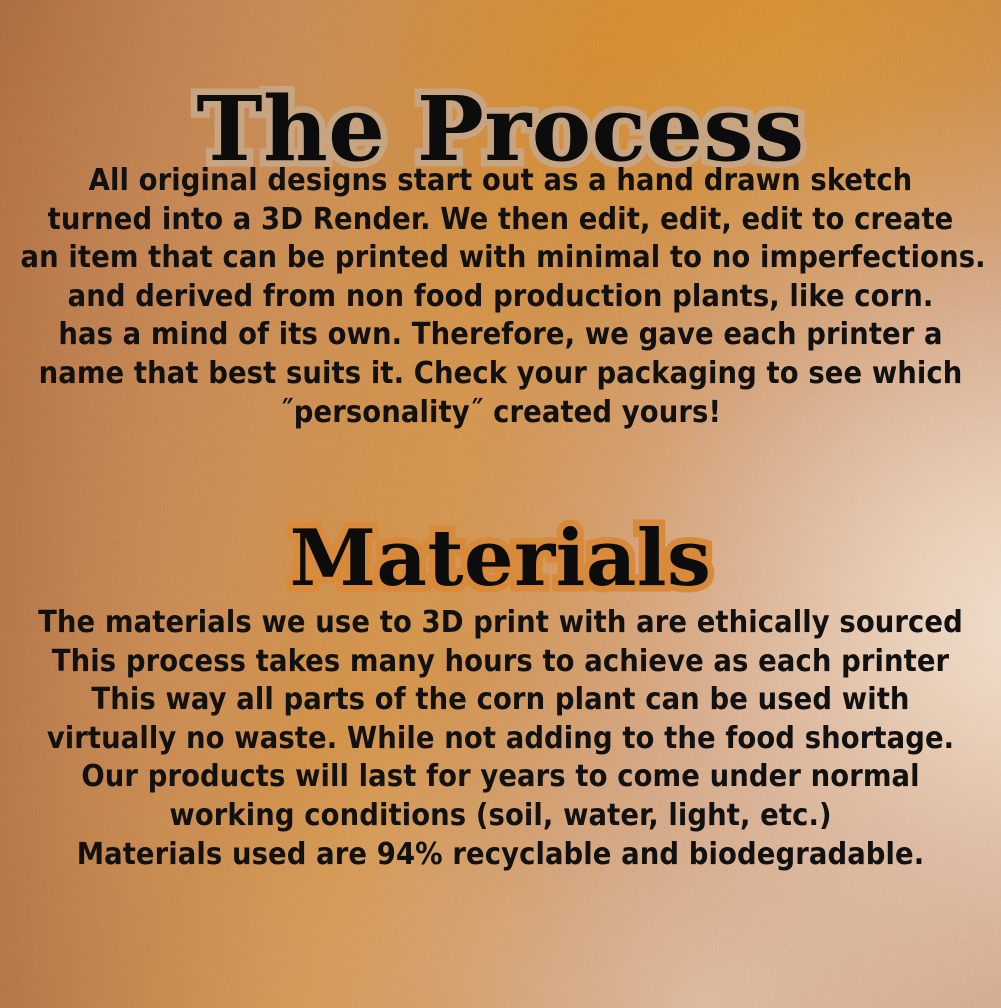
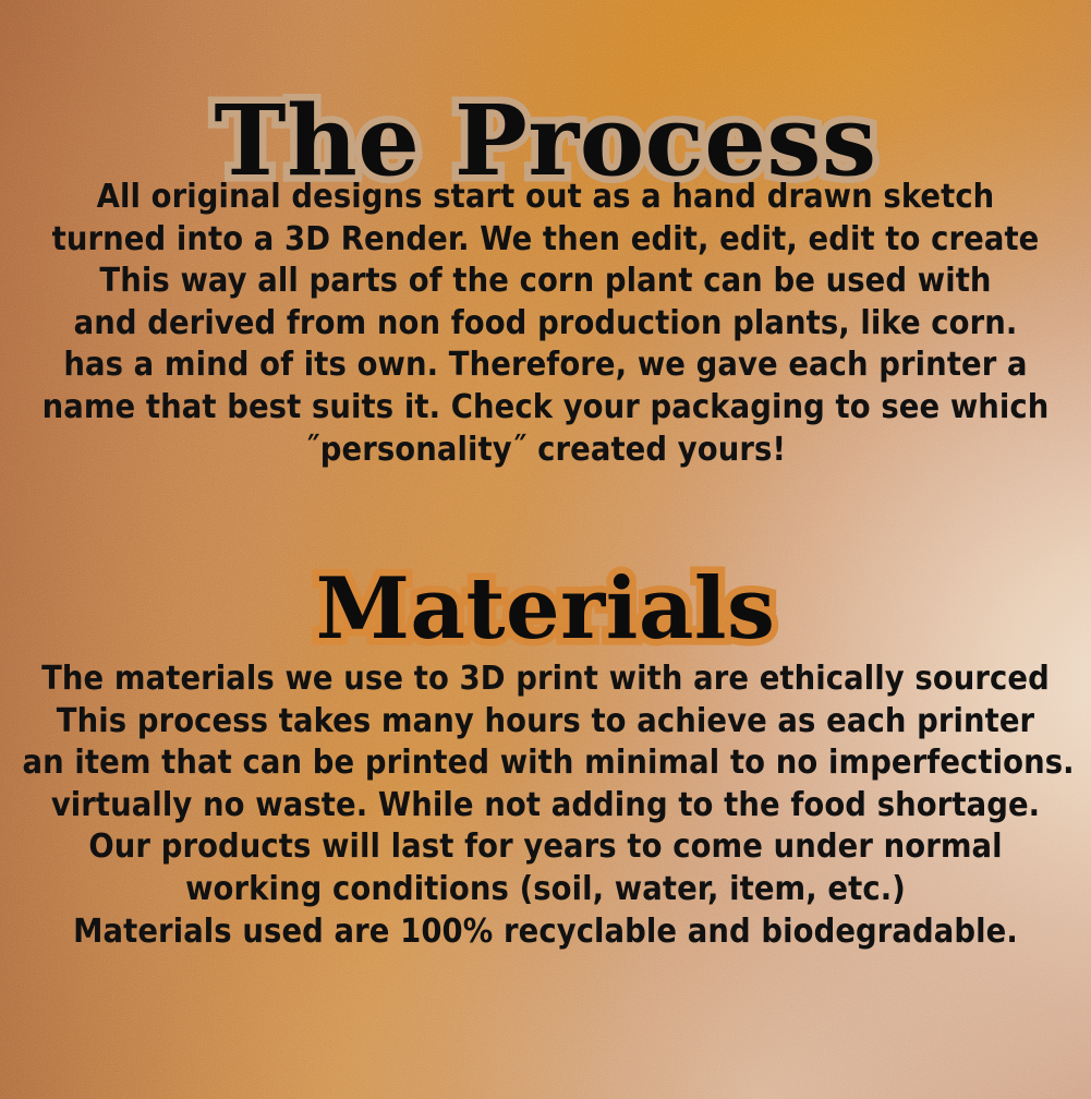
  The Process
  All original designs start out as a hand drawn sketch
  turned into a 3D Render. We then edit, edit, edit to create
- an item that can be printed with minimal to no imperfections.
+ This way all parts of the corn plant can be used with
  and derived from non food production plants, like corn.
  has a mind of its own. Therefore, we gave each printer a
  name that best suits it. Check your packaging to see which
  ˝personality˝ created yours!
  Materials
  The materials we use to 3D print with are ethically sourced
  This process takes many hours to achieve as each printer
- This way all parts of the corn plant can be used with
+ an item that can be printed with minimal to no imperfections.
  virtually no waste. While not adding to the food shortage.
  Our products will last for years to come under normal
- working conditions (soil, water, light, etc.)
+ working conditions (soil, water, item, etc.)
- Materials used are 94% recyclable and biodegradable.
+ Materials used are 100% recyclable and biodegradable.
